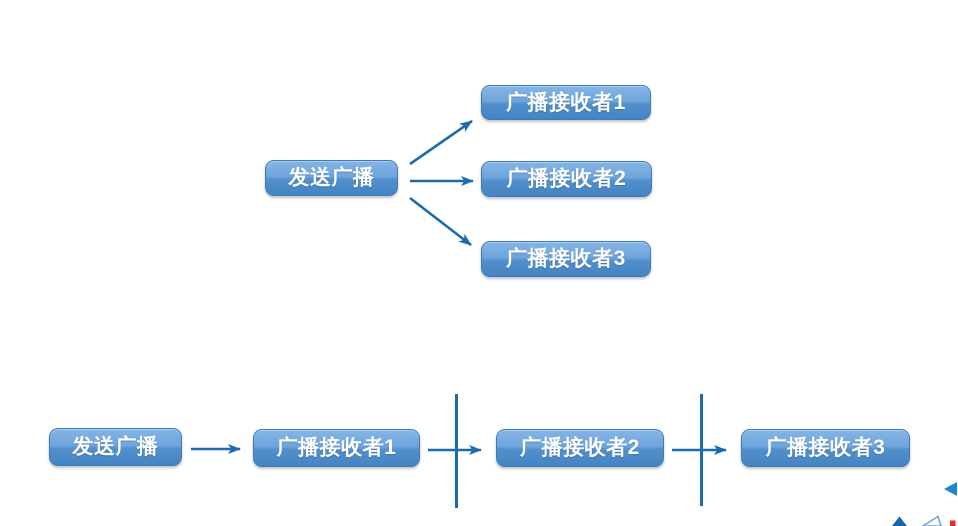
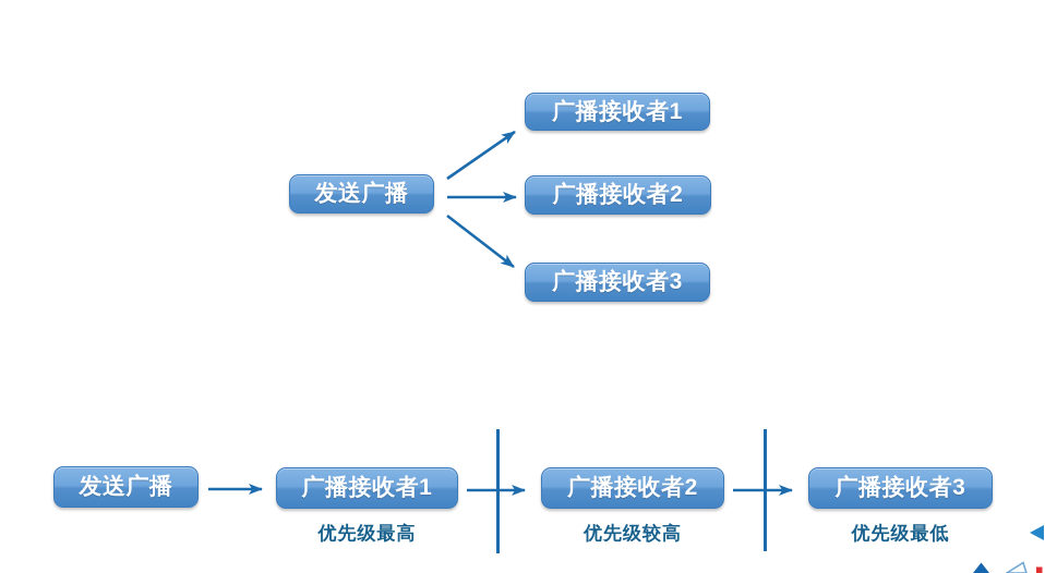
  发送广播
  广播接收者1
  广播接收者2
  广播接收者3
  发送广播
  广播接收者1
  广播接收者2
  广播接收者3
+ 优先级最高
+ 优先级较高
+ 优先级最低
